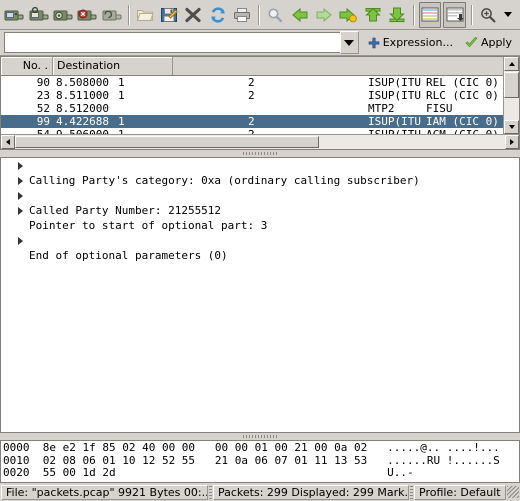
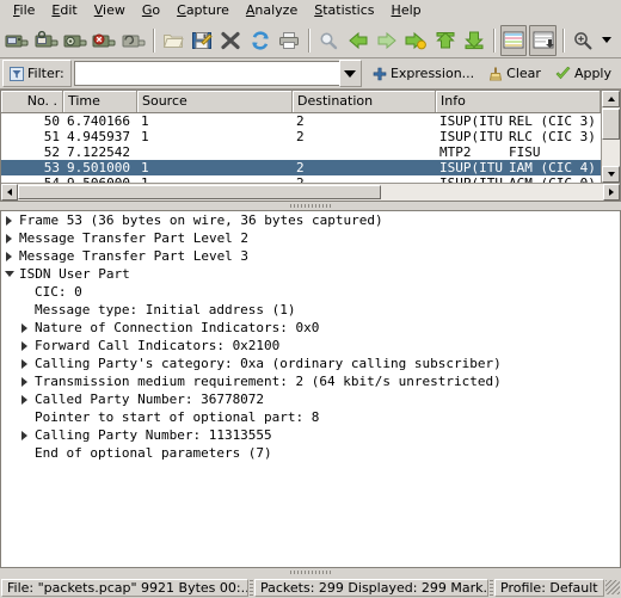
+ File
+ Edit
+ View
+ Go
+ Capture
+ Analyze
+ Statistics
+ Help
+ Filter:
  Expression...
+ Clear
  Apply
  No. .
+ Time
+ Source
  Destination
+ Info
- 90
+ 50
- 8.508000
+ 6.740166
  1
  2
  ISUP(ITU
- REL (CIC 0)
+ REL (CIC 3)
- 23
+ 51
- 8.511000
+ 4.945937
  1
  2
  ISUP(ITU
- RLC (CIC 0)
+ RLC (CIC 3)
  52
- 8.512000
+ 7.122542
  MTP2
  FISU
- 99
+ 53
- 4.422688
+ 9.501000
  1
  2
  ISUP(ITU
- IAM (CIC 0)
+ IAM (CIC 4)
+ Frame 53 (36 bytes on wire, 36 bytes captured)
+ Message Transfer Part Level 2
+ Message Transfer Part Level 3
+ ISDN User Part
+ CIC: 0
+ Message type: Initial address (1)
+ Nature of Connection Indicators: 0x0
+ Forward Call Indicators: 0x2100
  Calling Party's category: 0xa (ordinary calling subscriber)
+ Transmission medium requirement: 2 (64 kbit/s unrestricted)
- Called Party Number: 21255512
+ Called Party Number: 36778072
- Pointer to start of optional part: 3
+ Pointer to start of optional part: 8
+ Calling Party Number: 11313555
- End of optional parameters (0)
+ End of optional parameters (7)
- 0000 8e e2 1f 85 02 40 00 00 00 00 01 00 21 00 0a 02 .....@.. ....!...
- 0010 02 08 06 01 10 12 52 55 21 0a 06 07 01 11 13 53 ......RU !......S
- 0020 55 00 1d 2d U..-
  File: "packets.pcap" 9921 Bytes 00:..
  Packets: 299 Displayed: 299 Mark.
  Profile: Default
